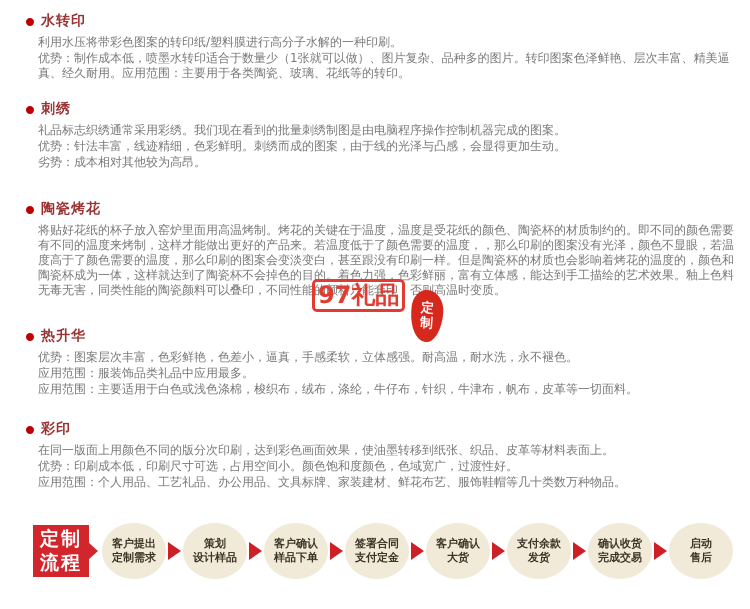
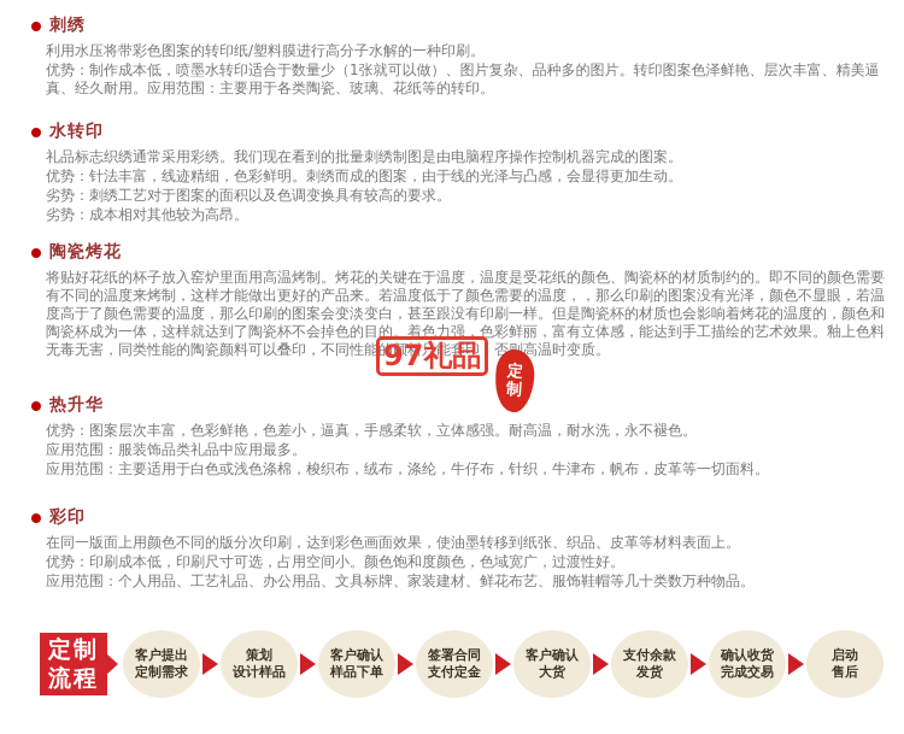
- 水转印
+ 刺绣
  利用水压将带彩色图案的转印纸/塑料膜进行高分子水解的一种印刷。
  优势：制作成本低，喷墨水转印适合于数量少（1张就可以做）、图片复杂、品种多的图片。转印图案色泽鲜艳、层次丰富、精美逼真、经久耐用。应用范围：主要用于各类陶瓷、玻璃、花纸等的转印。
- 刺绣
+ 水转印
  礼品标志织绣通常采用彩绣。我们现在看到的批量刺绣制图是由电脑程序操作控制机器完成的图案。
  优势：针法丰富，线迹精细，色彩鲜明。刺绣而成的图案，由于线的光泽与凸感，会显得更加生动。
+ 劣势：刺绣工艺对于图案的面积以及色调变换具有较高的要求。
  劣势：成本相对其他较为高昂。
  陶瓷烤花
  将贴好花纸的杯子放入窑炉里面用高温烤制。烤花的关键在于温度，温度是受花纸的颜色、陶瓷杯的材质制约的。即不同的颜色需要有不同的温度来烤制，这样才能做出更好的产品来。若温度低于了颜色需要的温度，，那么印刷的图案没有光泽，颜色不显眼，若温度高于了颜色需要的温度，那么印刷的图案会变淡变白，甚至跟没有印刷一样。但是陶瓷杯的材质也会影响着烤花的温度的，颜色和陶瓷杯成为一体，这样就达到了陶瓷杯不会掉色的目的。着色力强，色彩鲜丽，富有立体感，能达到手工描绘的艺术效果。釉上色料无毒无害，同类性能的陶瓷颜料可以叠印，不同性能的颜料只能套印，否高温时变质。
  热升华
  优势：图案层次丰富，色彩鲜艳，色差小，逼真，手感柔软，立体感强。耐高温，耐水洗，永不褪色。
  应用范围：服装饰品类礼品中应用最多。
  应用范围：主要适用于白色或浅色涤棉，梭织布，绒布，涤纶，牛仔布，针织，牛津布，帆布，皮革等一切面料。
  彩印
  在同一版面上用颜色不同的版分次印刷，达到彩色画面效果，使油墨转移到纸张、织品、皮革等材料表面上。
  优势：印刷成本低，印刷尺寸可选，占用空间小。颜色饱和度颜色，色域宽广，过渡性好。
  应用范围：个人用品、工艺礼品、办公用品、文具标牌、家装建材、鲜花布艺、服饰鞋帽等几十类数万种物品。
  97礼品
  定制
  流程
  客户提出
  定制需求
  策划
  设计样品
  客户确认
  样品下单
  签署合同
  支付定金
  客户确认
  大货
  支付余款
  发货
  确认收货
  完成交易
  启动
  售后
